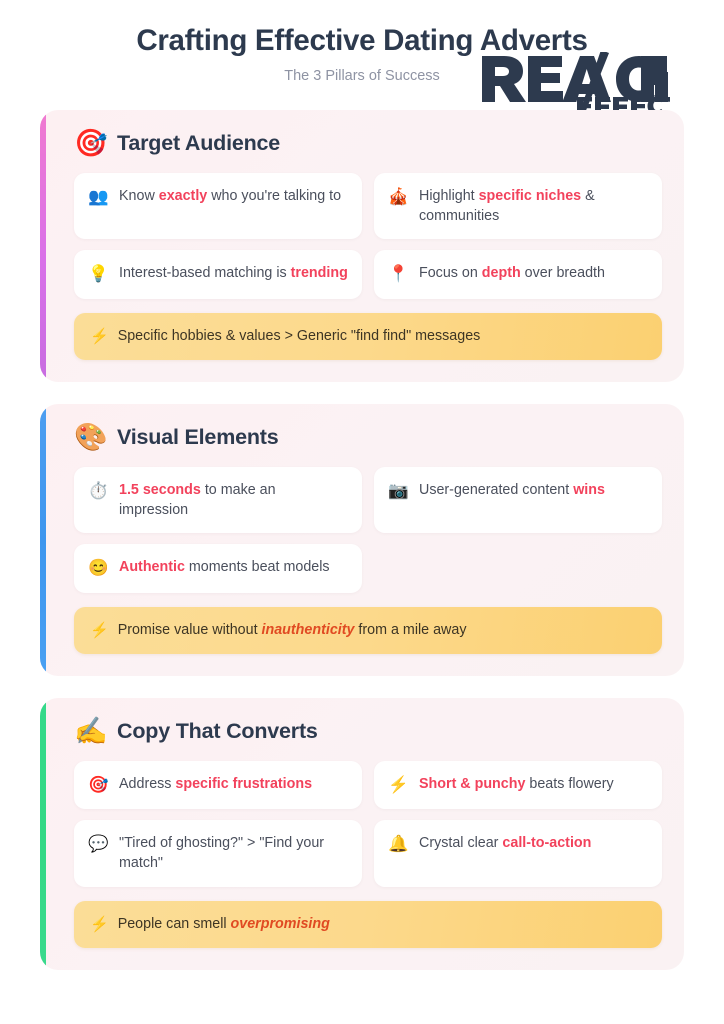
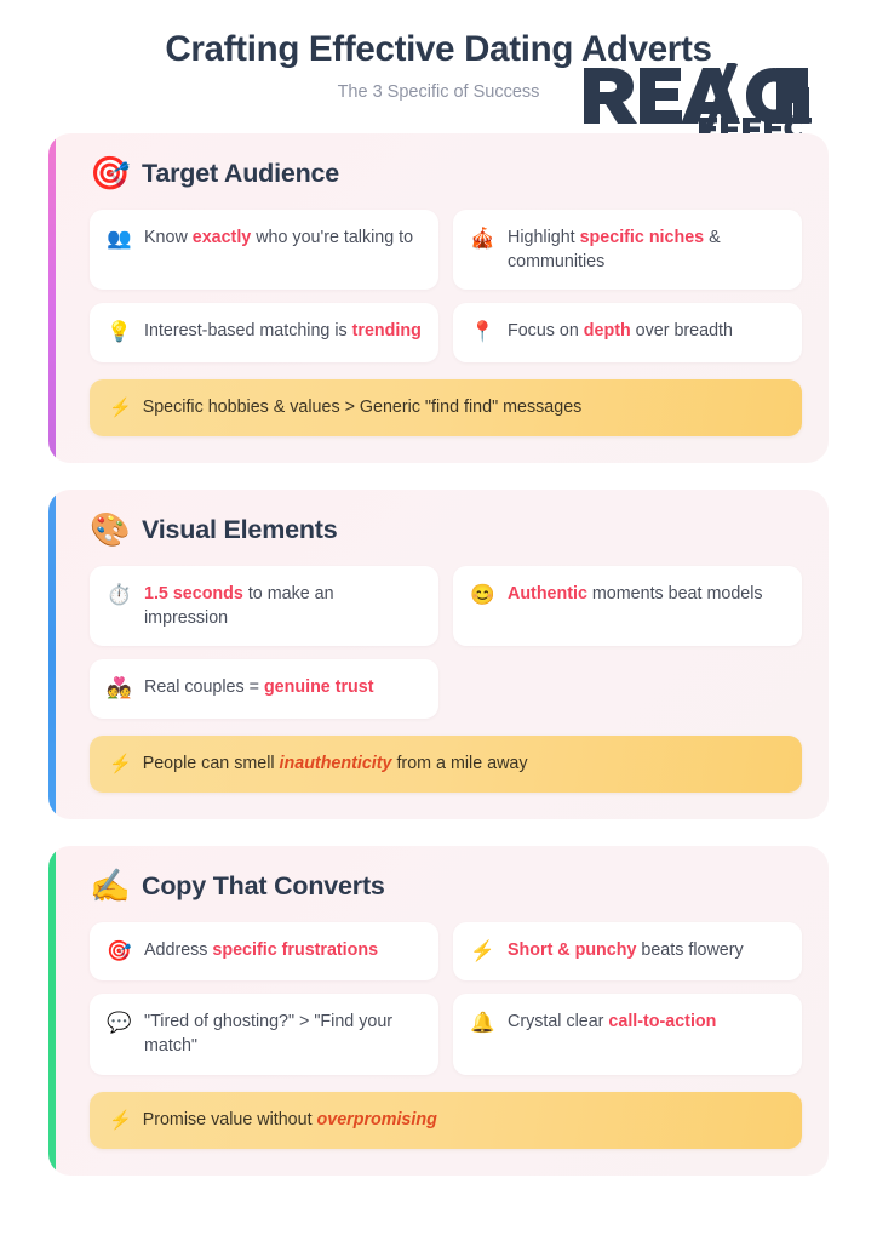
  Crafting Effective Dating Adverts
- The 3 Pillars of Success
+ The 3 Specific of Success
  🎯
  Target Audience
  👥
  Know exactly who you're talking to
  🎪
  Highlight specific niches & communities
  💡
  Interest-based matching is trending
  📍
  Focus on depth over breadth
  ⚡
  Specific hobbies & values > Generic "find find" messages
  🎨
  Visual Elements
  ⏱️
  1.5 seconds to make an impression
- 📷
- User-generated content wins
  😊
  Authentic moments beat models
+ 💑
+ Real couples = genuine trust
  ⚡
- Promise value without inauthenticity from a mile away
+ People can smell inauthenticity from a mile away
  ✍️
  Copy That Converts
  🎯
  Address specific frustrations
  ⚡
  Short & punchy beats flowery
  💬
  "Tired of ghosting?" > "Find your match"
  🔔
  Crystal clear call-to-action
  ⚡
- People can smell overpromising
+ Promise value without overpromising
